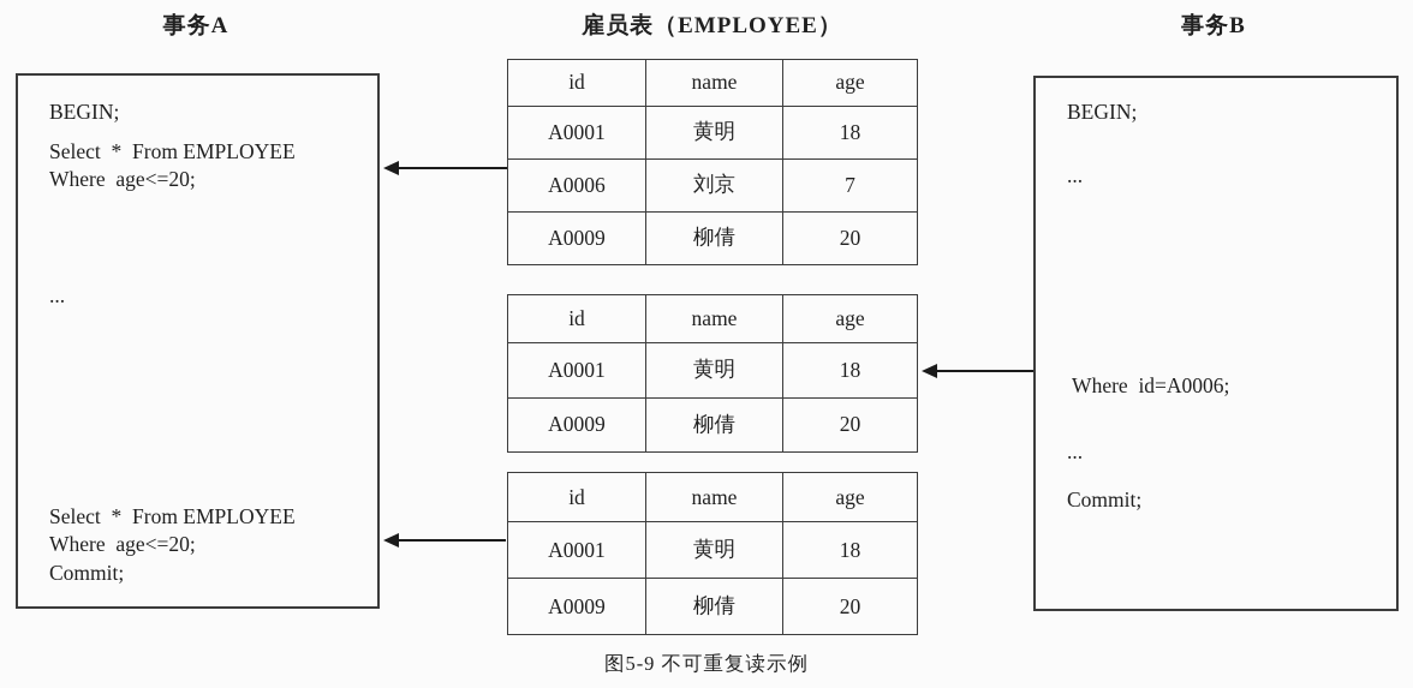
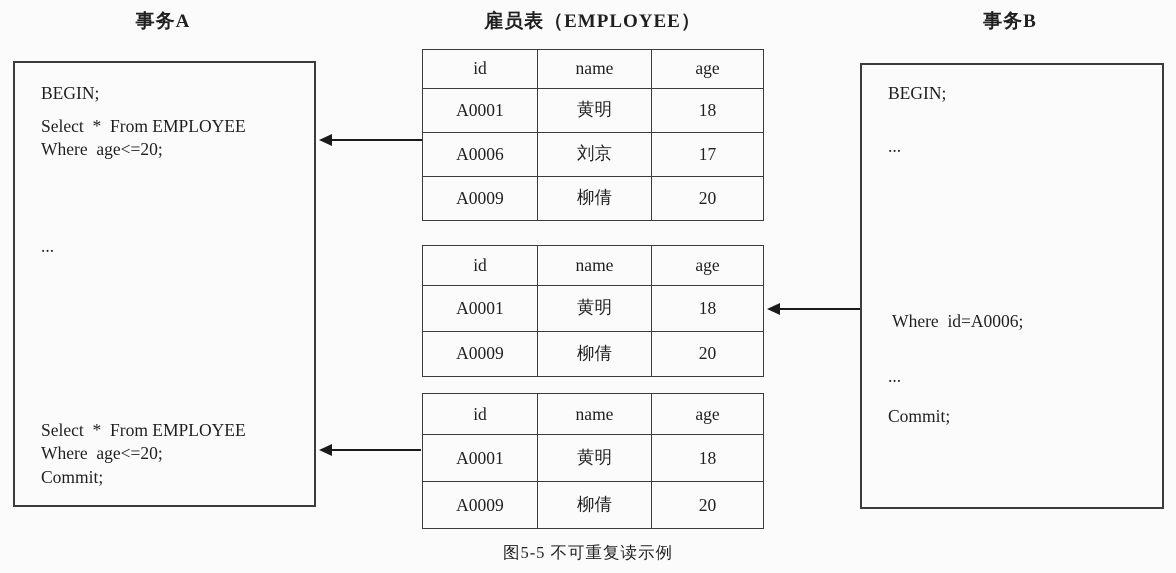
  事务A
  雇员表（EMPLOYEE）
  事务B
  BEGIN;
  Select * From EMPLOYEE
  Where age<=20;
  ...
  Select * From EMPLOYEE
  Where age<=20;
  Commit;
  BEGIN;
  ...
  Where id=A0006;
  ...
  Commit;
  id	name	age
  A0001	黄明	18
- A0006	刘京	7
+ A0006	刘京	17
  A0009	柳倩	20
  id	name	age
  A0001	黄明	18
  A0009	柳倩	20
  id	name	age
  A0001	黄明	18
  A0009	柳倩	20
- 图5-9 不可重复读示例
+ 图5-5 不可重复读示例
